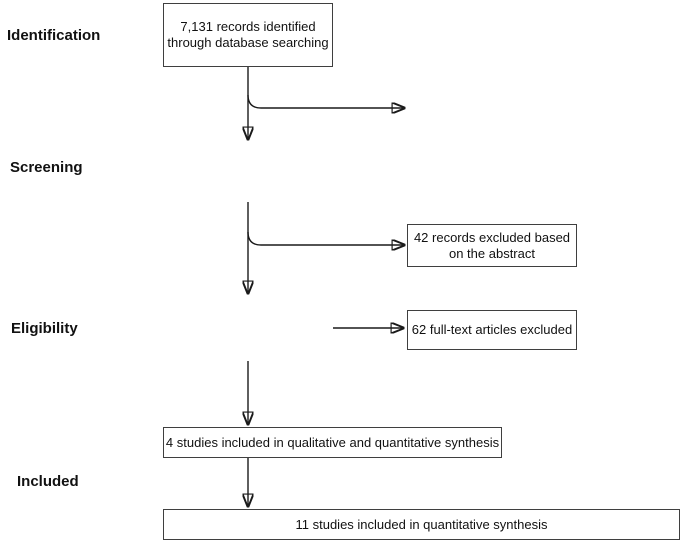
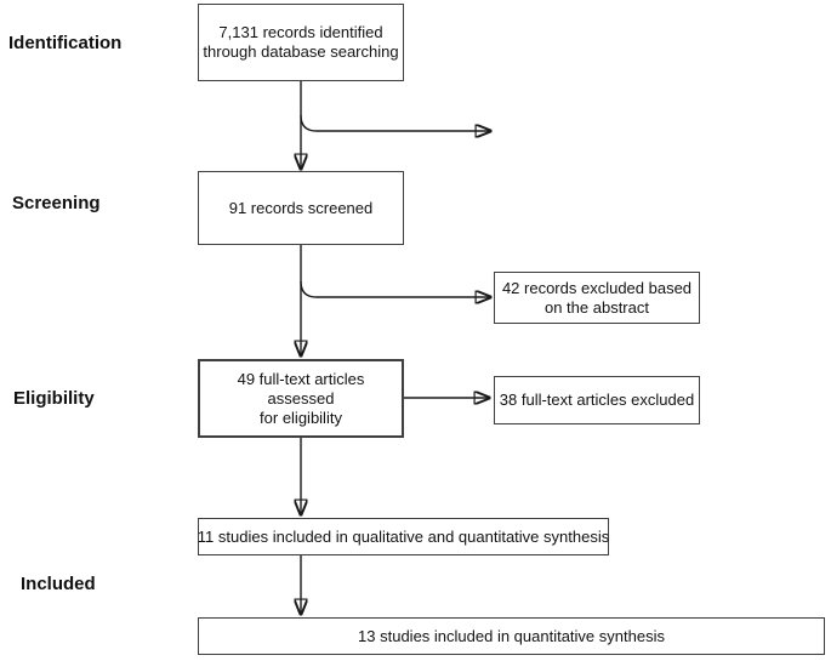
  Identification
  Screening
  Eligibility
  Included
  7,131 records identified
  through database searching
+ 91 records screened
+ 49 full-text articles assessed
+ for eligibility
- 4 studies included in qualitative and quantitative synthesis
+ 11 studies included in qualitative and quantitative synthesis
- 11 studies included in quantitative synthesis
+ 13 studies included in quantitative synthesis
  42 records excluded based
  on the abstract
- 62 full-text articles excluded
+ 38 full-text articles excluded
